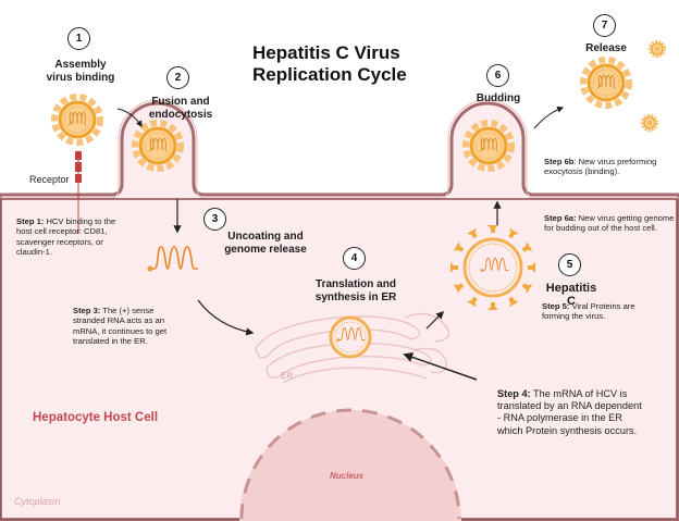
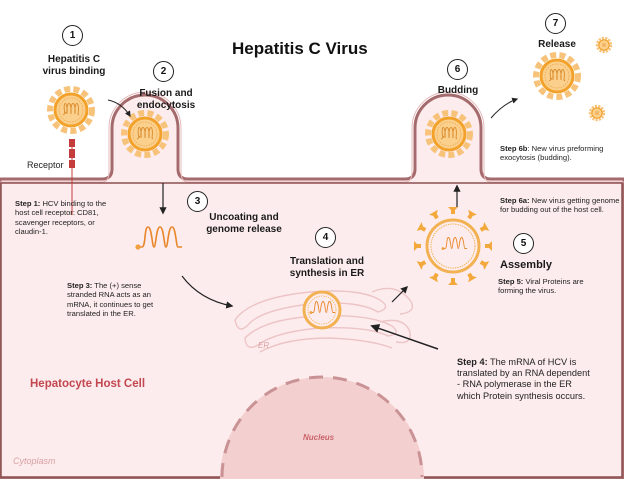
  Hepatitis C Virus
- Replication Cycle
  1
- Assembly
+ Hepatitis C
  virus binding
  2
  Fusion and
  endocytosis
  3
  Uncoating and
  genome release
  4
  Translation and
  synthesis in ER
  5
- Hepatitis C
+ Assembly
  6
  Budding
  7
  Release
  Receptor
  Step 1: HCV binding to the host cell receptor: CD81, scavenger receptors, or claudin-1.
  Step 3: The (+) sense stranded RNA acts as an mRNA, it continues to get translated in the ER.
  Step 4: The mRNA of HCV is translated by an RNA dependent - RNA polymerase in the ER which Protein synthesis occurs.
  Step 5: Viral Proteins are forming the virus.
  Step 6a: New virus getting genome for budding out of the host cell.
- Step 6b: New virus preforming exocytosis (binding).
+ Step 6b: New virus preforming exocytosis (budding).
  Hepatocyte Host Cell
  ER
  Nucleus
  Cytoplasm
